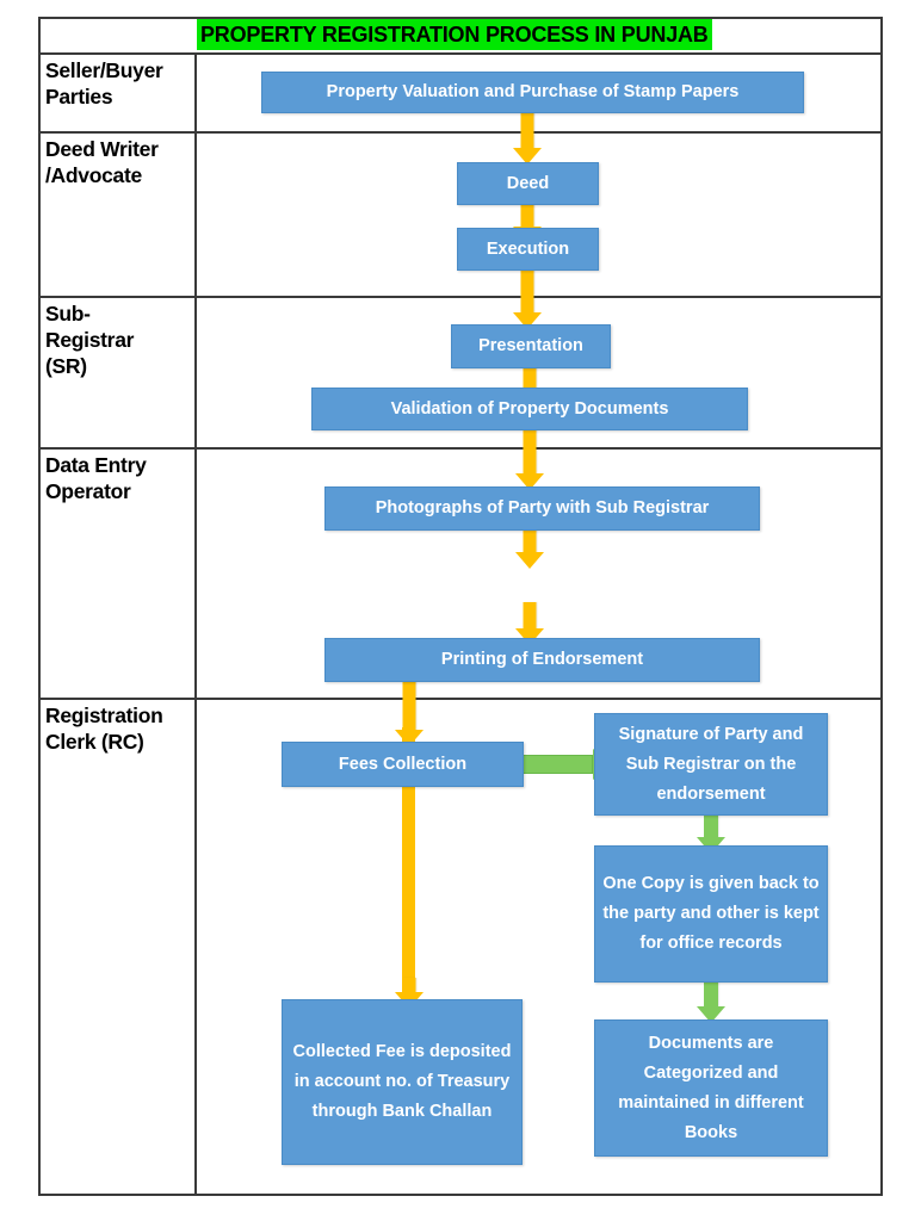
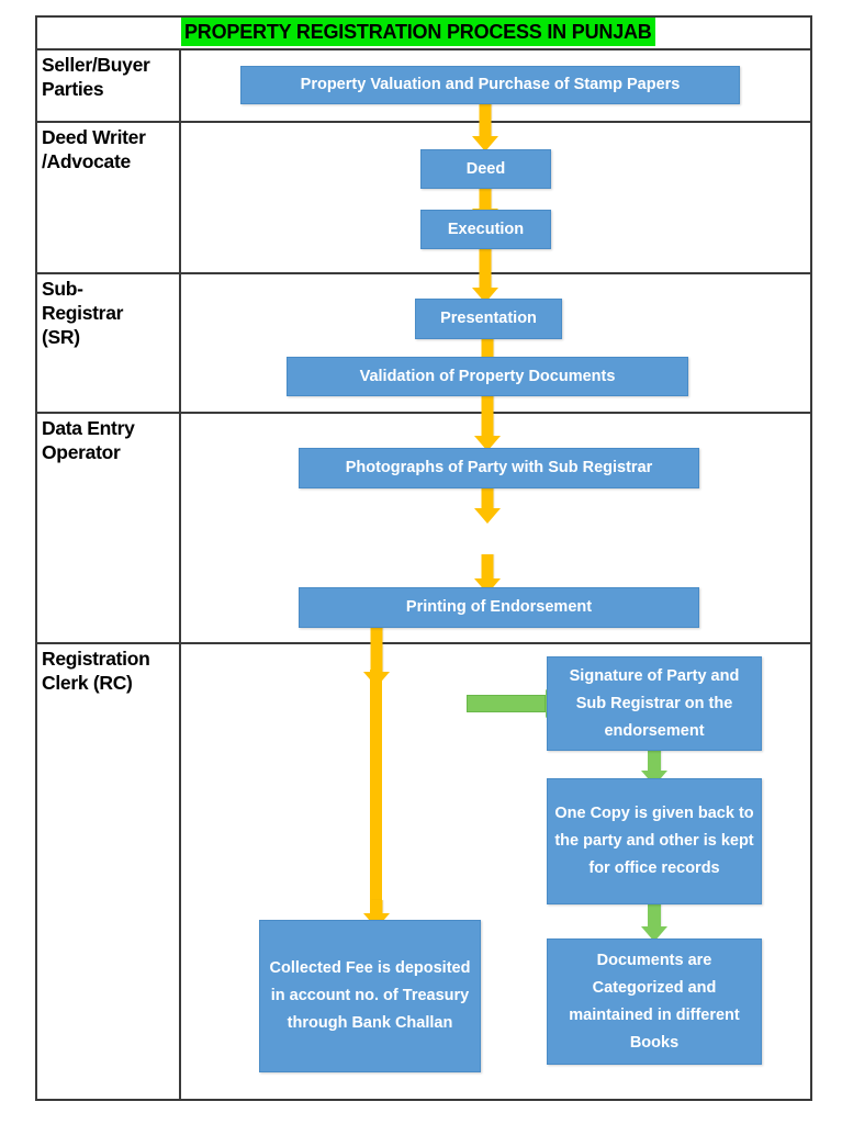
  PROPERTY REGISTRATION PROCESS IN PUNJAB
  Seller/Buyer
  Parties
  Deed Writer
  /Advocate
  Sub-
  Registrar
  (SR)
  Data Entry
  Operator
  Registration
  Clerk (RC)
  Property Valuation and Purchase of Stamp Papers
  Deed
  Execution
  Presentation
  Validation of Property Documents
  Photographs of Party with Sub Registrar
  Printing of Endorsement
- Fees Collection
  Signature of Party and Sub Registrar on the endorsement
  One Copy is given back to the party and other is kept for office records
  Collected Fee is deposited in account no. of Treasury through Bank Challan
  Documents are Categorized and maintained in different Books
